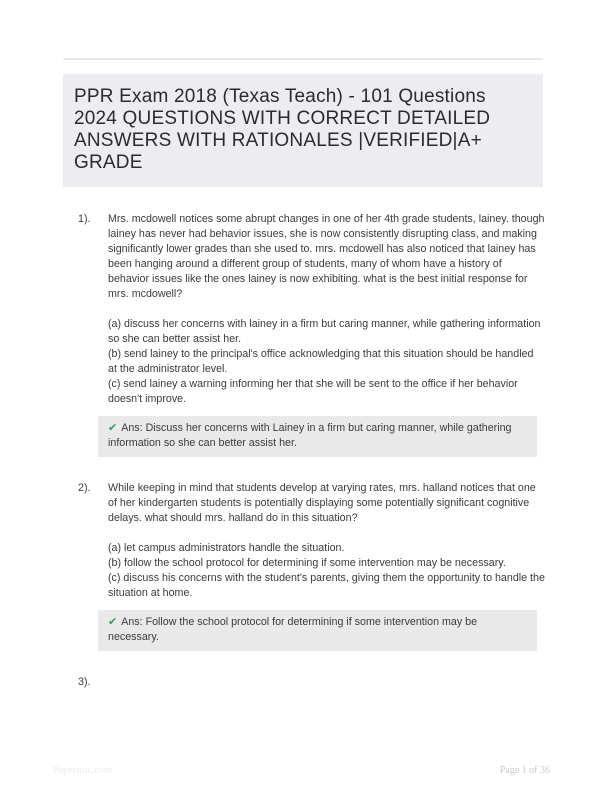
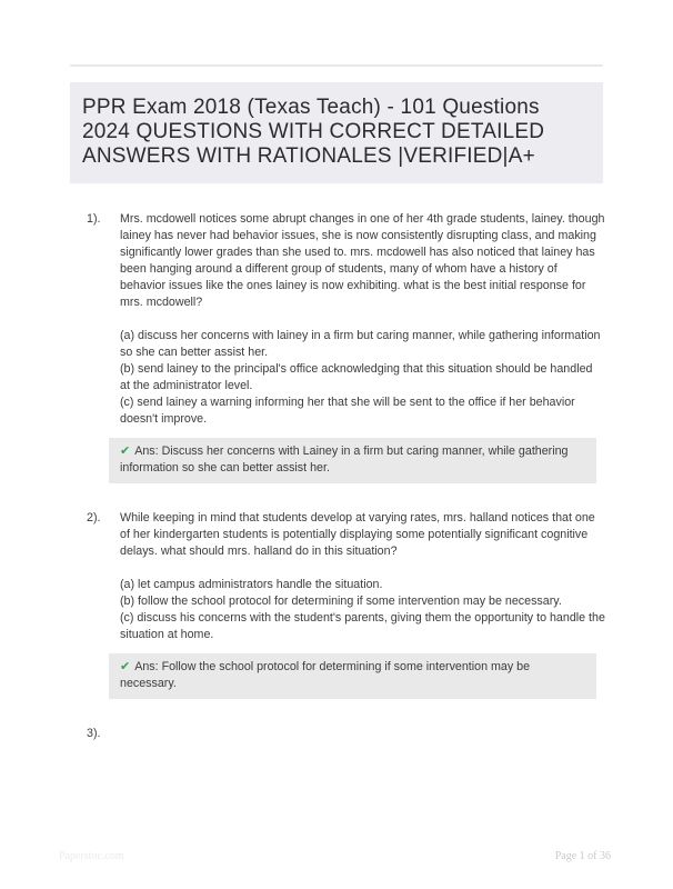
  PPR Exam 2018 (Texas Teach) - 101 Questions
  2024 QUESTIONS WITH CORRECT DETAILED
  ANSWERS WITH RATIONALES |VERIFIED|A+
- GRADE
  1).
  Mrs. mcdowell notices some abrupt changes in one of her 4th grade students, lainey. though lainey has never had behavior issues, she is now consistently disrupting class, and making significantly lower grades than she used to. mrs. mcdowell has also noticed that lainey has been hanging around a different group of students, many of whom have a history of behavior issues like the ones lainey is now exhibiting. what is the best initial response for mrs. mcdowell?
  (a) discuss her concerns with lainey in a firm but caring manner, while gathering information so she can better assist her.
  (b) send lainey to the principal's office acknowledging that this situation should be handled at the administrator level.
  (c) send lainey a warning informing her that she will be sent to the office if her behavior doesn't improve.
  ✔ Ans: Discuss her concerns with Lainey in a firm but caring manner, while gathering information so she can better assist her.
  2).
  While keeping in mind that students develop at varying rates, mrs. halland notices that one of her kindergarten students is potentially displaying some potentially significant cognitive delays. what should mrs. halland do in this situation?
  (a) let campus administrators handle the situation.
  (b) follow the school protocol for determining if some intervention may be necessary.
  (c) discuss his concerns with the student's parents, giving them the opportunity to handle the situation at home.
  ✔ Ans: Follow the school protocol for determining if some intervention may be necessary.
  3).
  Page 1 of 36
